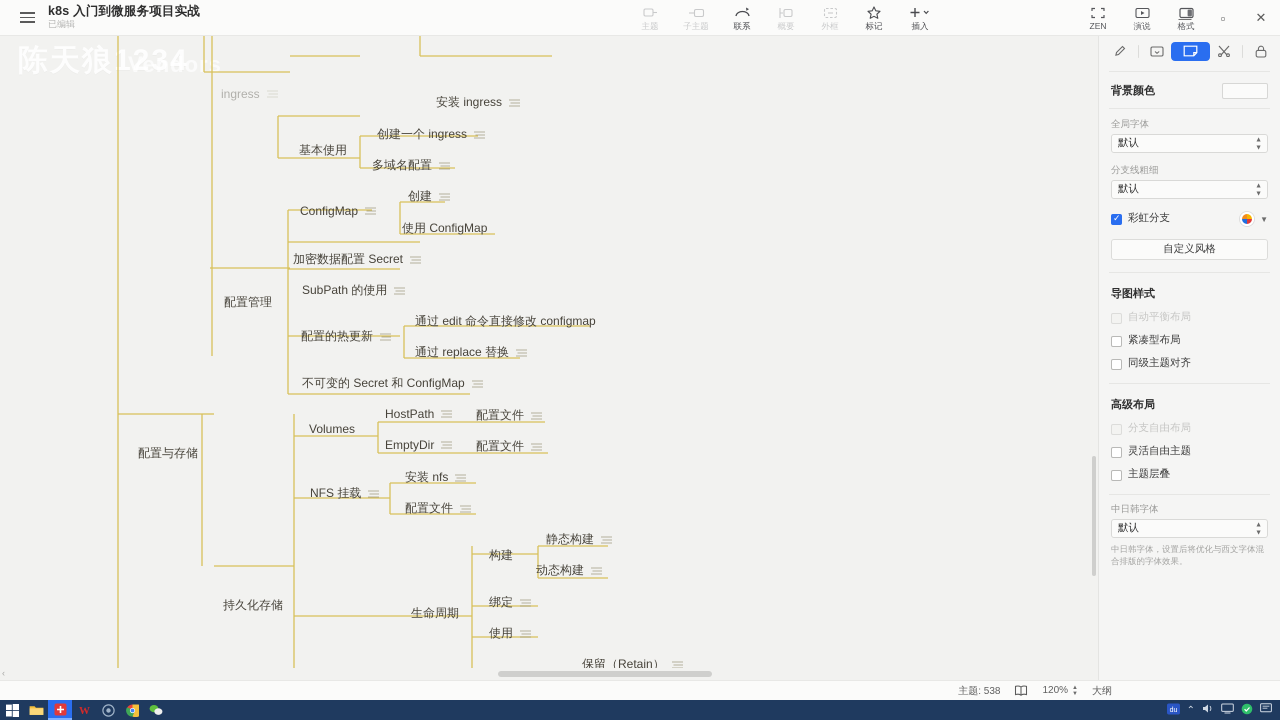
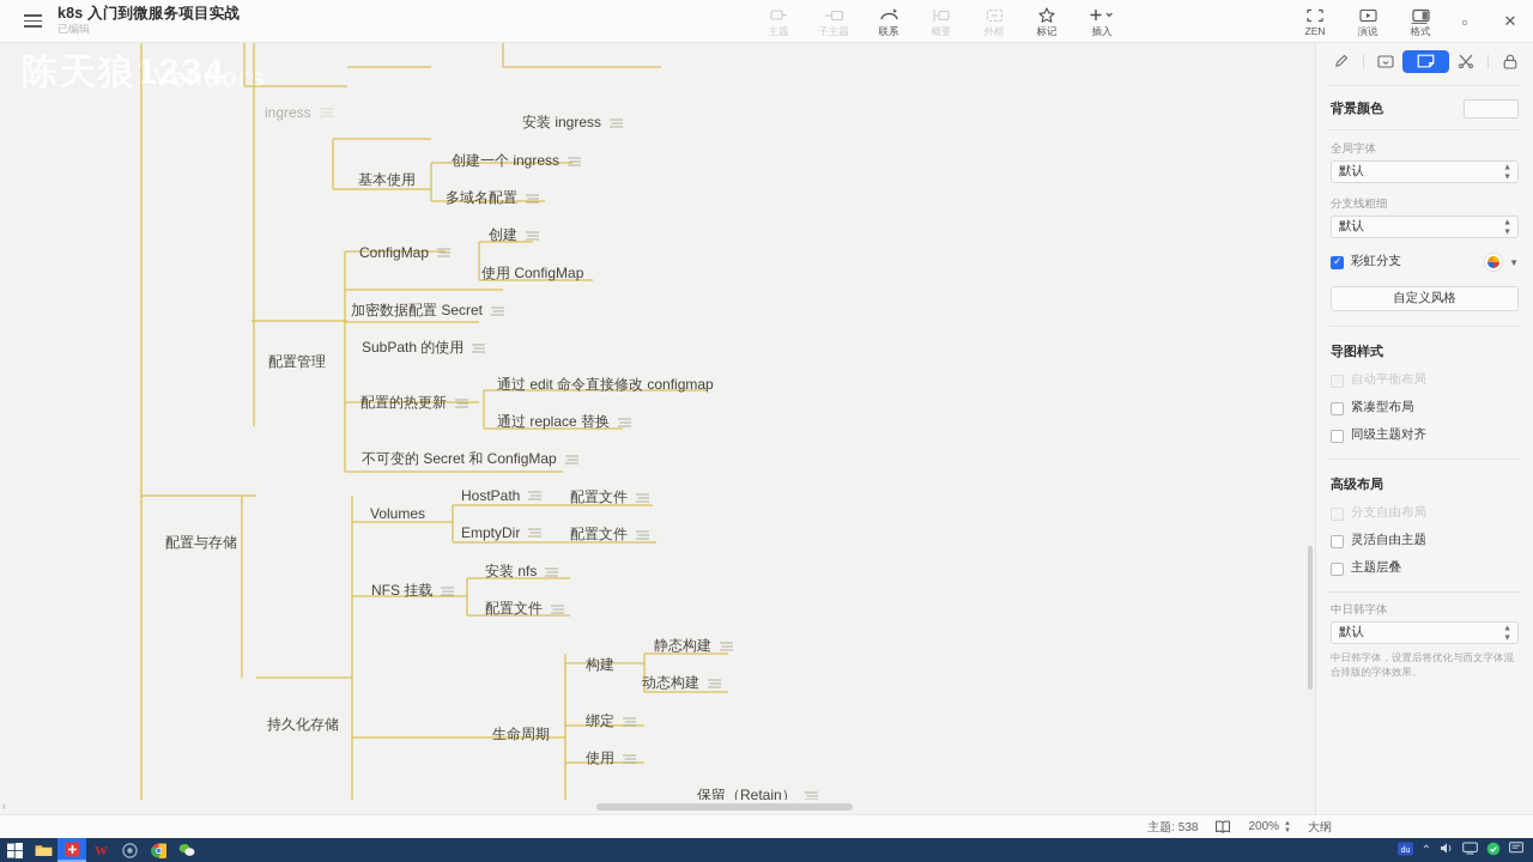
  k8s 入门到微服务项目实战
  已编辑
  主题
  子主题
  联系
  概要
  外框
  标记
  插入
  ZEN
  演说
  格式
  —
  ▫
  ✕
  陈天狼1234
  Vendos
  安装 ingress
  ingress
  基本使用
  创建一个 ingress
  多域名配置
  ConfigMap
  创建
  使用 ConfigMap
  加密数据配置 Secret
  SubPath 的使用
  配置管理
  配置的热更新
  通过 edit 命令直接修改 configmap
  通过 replace 替换
  不可变的 Secret 和 ConfigMap
  Volumes
  HostPath
  配置文件
  EmptyDir
  配置文件
  配置与存储
  NFS 挂载
  安装 nfs
  配置文件
  构建
  静态构建
  动态构建
  持久化存储
  生命周期
  绑定
  使用
  保留（Retain）
  ‹
  背景颜色
  全局字体
  默认
  分支线粗细
  默认
  彩虹分支
  ▼
  自定义风格
  导图样式
  自动平衡布局
  紧凑型布局
  同级主题对齐
  高级布局
  分支自由布局
  灵活自由主题
  主题层叠
  中日韩字体
  默认
  中日韩字体，设置后将优化与西文字体混合排版的字体效果。
  主题: 538
- 120%
+ 200%
  大纲
  W
  ⌃
